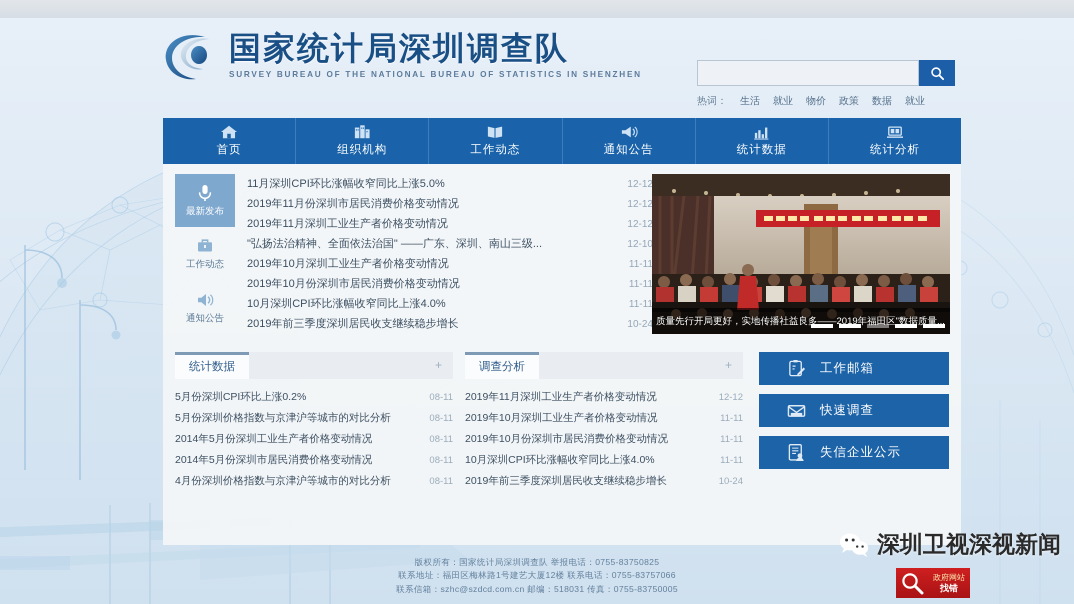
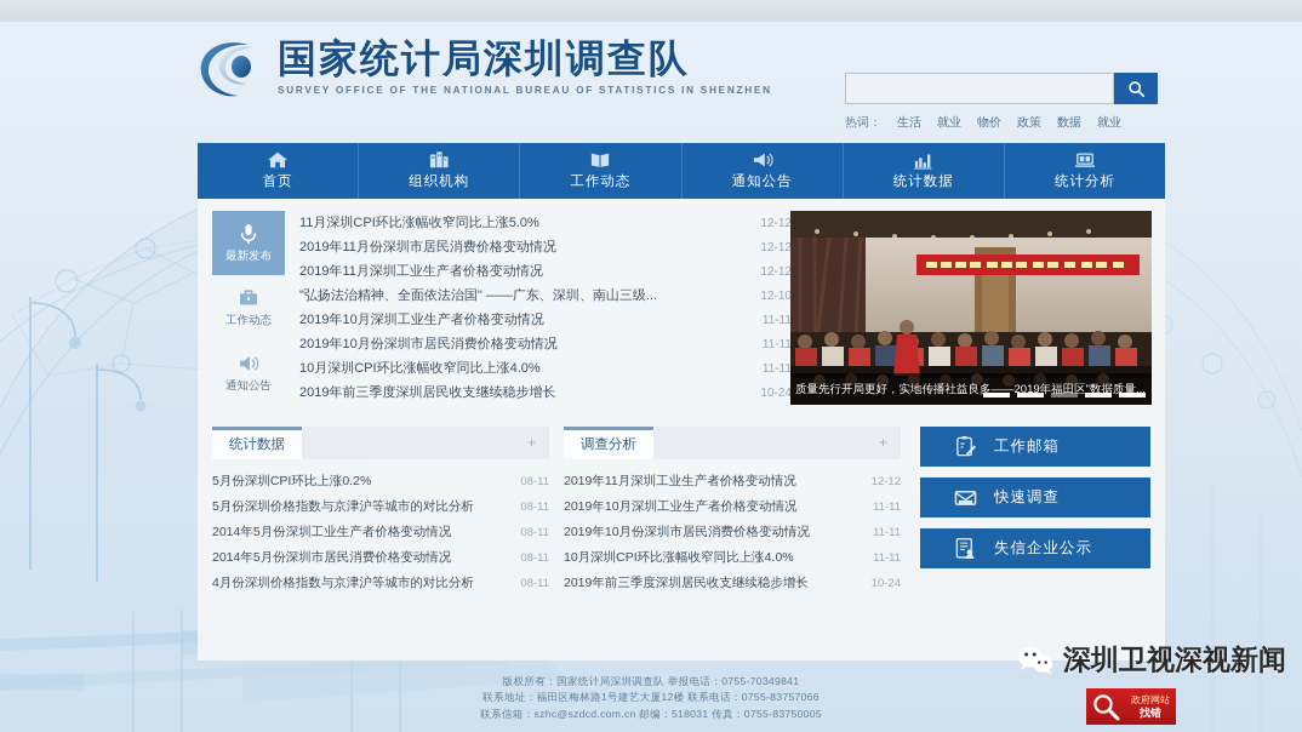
  国家统计局深圳调查队
- SURVEY BUREAU OF THE NATIONAL BUREAU OF STATISTICS IN SHENZHEN
+ SURVEY OFFICE OF THE NATIONAL BUREAU OF STATISTICS IN SHENZHEN
  热词：
  生活
  就业
  物价
  政策
  数据
  就业
  首页
  组织机构
  工作动态
  通知公告
  统计数据
  统计分析
  最新发布
  工作动态
  通知公告
  11月深圳CPI环比涨幅收窄同比上涨5.0%
  12-12
  2019年11月份深圳市居民消费价格变动情况
  12-12
  2019年11月深圳工业生产者价格变动情况
  12-12
  "弘扬法治精神、全面依法治国" ——广东、深圳、南山三级...
  12-10
  2019年10月深圳工业生产者价格变动情况
  11-11
  2019年10月份深圳市居民消费价格变动情况
  11-11
  10月深圳CPI环比涨幅收窄同比上涨4.0%
  11-11
  2019年前三季度深圳居民收支继续稳步增长
  10-24
  质量先行开局更好，实地传播社益良多——2019年福田区"数据质量...
  统计数据
  +
  5月份深圳CPI环比上涨0.2%
  08-11
  5月份深圳价格指数与京津沪等城市的对比分析
  08-11
  2014年5月份深圳工业生产者价格变动情况
  08-11
  2014年5月份深圳市居民消费价格变动情况
  08-11
  4月份深圳价格指数与京津沪等城市的对比分析
  08-11
  调查分析
  +
  2019年11月深圳工业生产者价格变动情况
  12-12
  2019年10月深圳工业生产者价格变动情况
  11-11
  2019年10月份深圳市居民消费价格变动情况
  11-11
  10月深圳CPI环比涨幅收窄同比上涨4.0%
  11-11
  2019年前三季度深圳居民收支继续稳步增长
  10-24
  工作邮箱
  快速调查
  失信企业公示
- 版权所有：国家统计局深圳调查队 举报电话：0755-83750825
+ 版权所有：国家统计局深圳调查队 举报电话：0755-70349841
  联系地址：福田区梅林路1号建艺大厦12楼 联系电话：0755-83757066
  联系信箱：szhc@szdcd.com.cn 邮编：518031 传真：0755-83750005
  深圳卫视深视新闻
  政府网站
  找错
